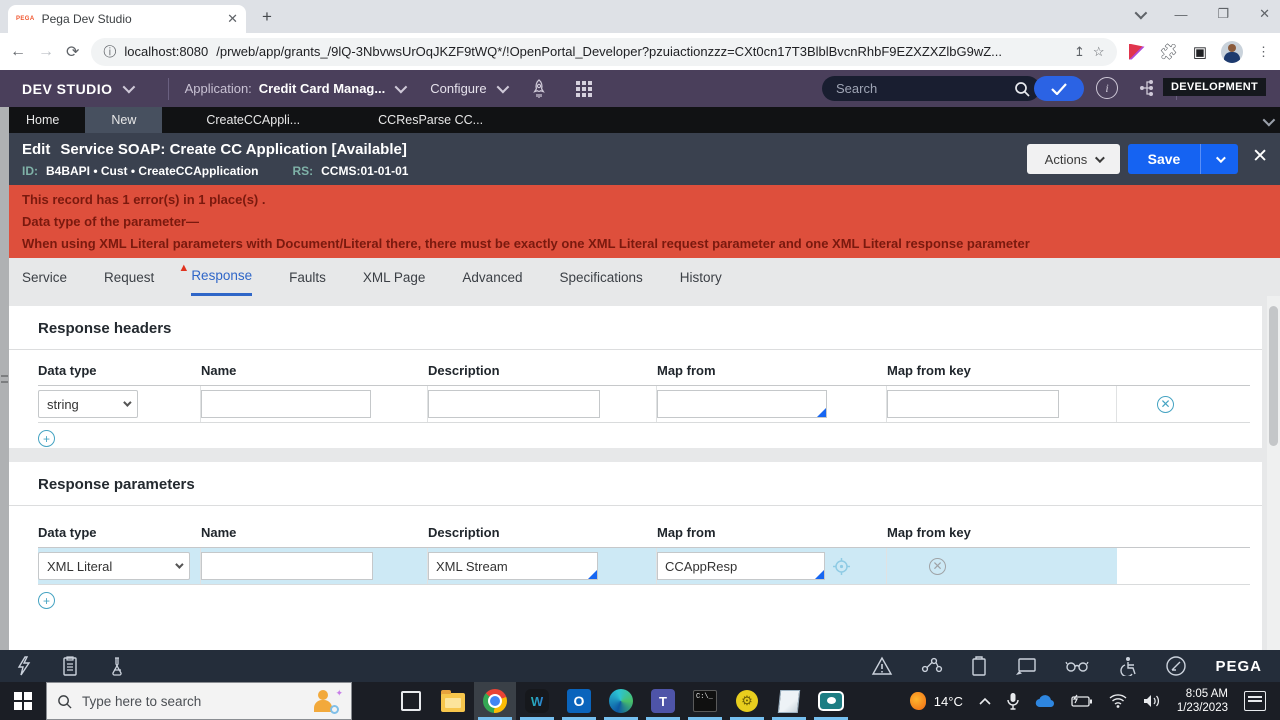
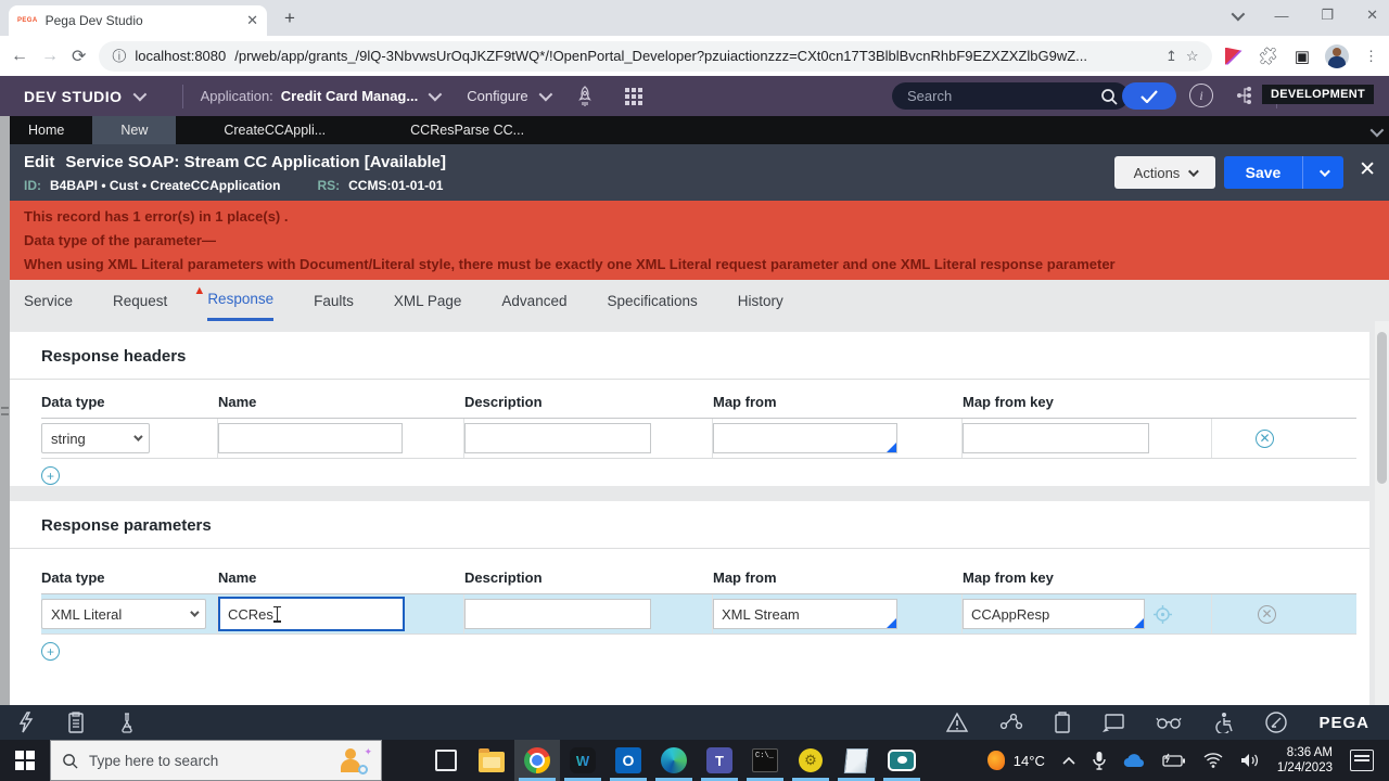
  Pega Dev Studio
  ✕
  +
  —
  ❐
  ✕
  ←
  →
  ⟳
  ⓘ
  localhost:8080
  /prweb/app/grants_/9lQ-3NbvwsUrOqJKZF9tWQ*/!OpenPortal_Developer?pzuiactionzzz=CXt0cn17T3BlblBvcnRhbF9EZXZXZlbG9wZ...
  ↥
  ☆
  🧩︎
  ▣
  ⋮
  DEV STUDIO
  Application:
  Credit Card Manag...
  Configure
  Search
  i
  DEVELOPMENT
  Home
  New
  CreateCCAppli...
  CCResParse CC...
- Edit Service SOAP: Create CC Application [Available]
+ Edit Service SOAP: Stream CC Application [Available]
  ID:
  B4BAPI • Cust • CreateCCApplication
  RS:
  CCMS:01-01-01
  Actions
  Save
  ✕
  This record has 1 error(s) in 1 place(s) .
  Data type of the parameter—
- When using XML Literal parameters with Document/Literal there, there must be exactly one XML Literal request parameter and one XML Literal response parameter
+ When using XML Literal parameters with Document/Literal style, there must be exactly one XML Literal request parameter and one XML Literal response parameter
  Service
  Request
  ▲
  Response
  Faults
  XML Page
  Advanced
  Specifications
  History
  Response headers
  Data type
  Name
  Description
  Map from
  Map from key
  string
  ✕
  +
  Response parameters
  Data type
  Name
  Description
  Map from
  Map from key
  XML Literal
+ CCRes
  XML Stream
  CCAppResp
  ✕
  +
  PEGA
  Type here to search
  ✦
  C:\_
  14°C
- 8:05 AM
+ 8:36 AM
- 1/23/2023
+ 1/24/2023
